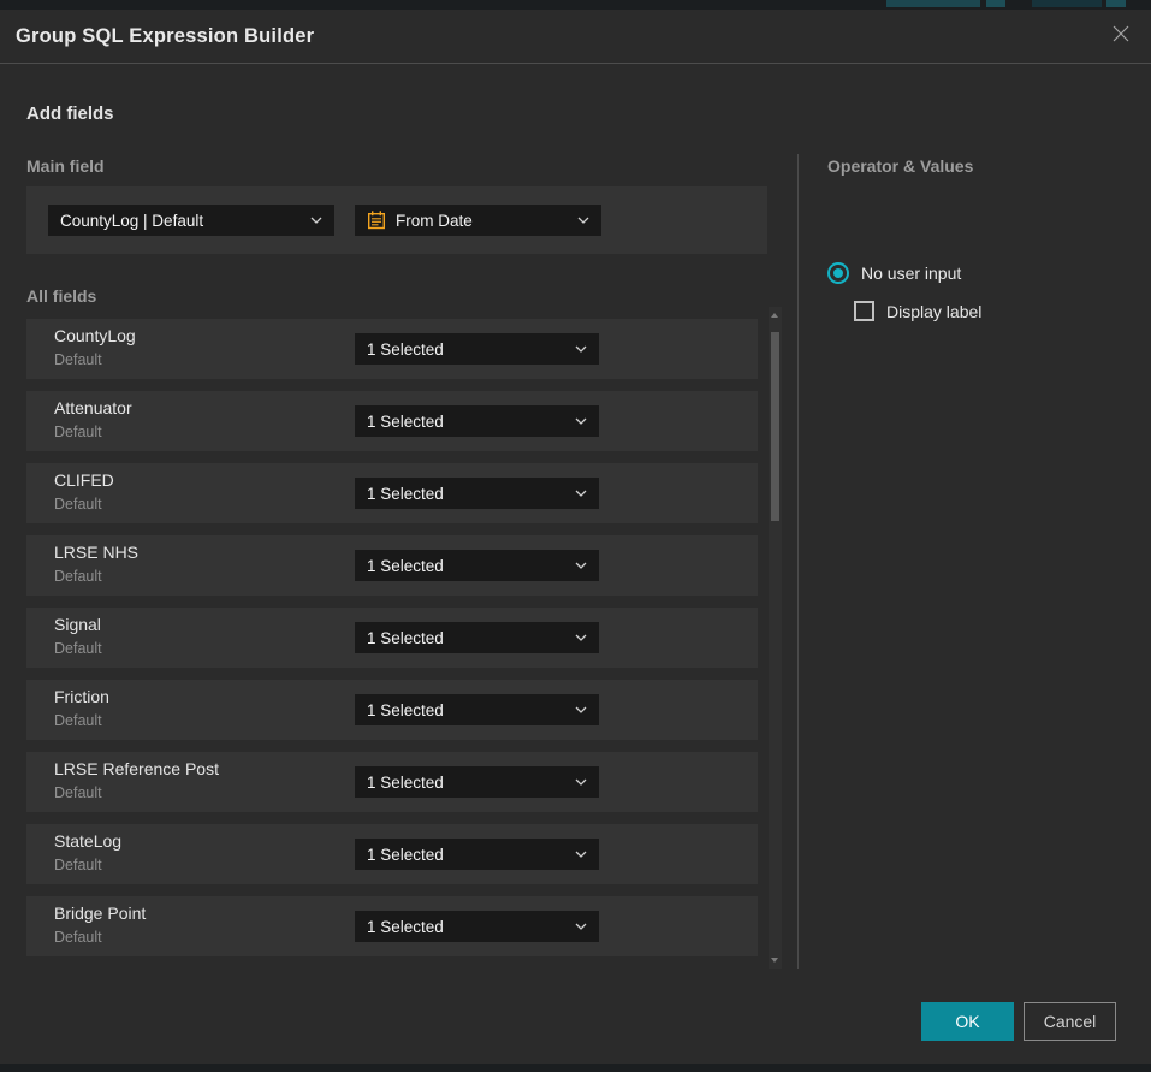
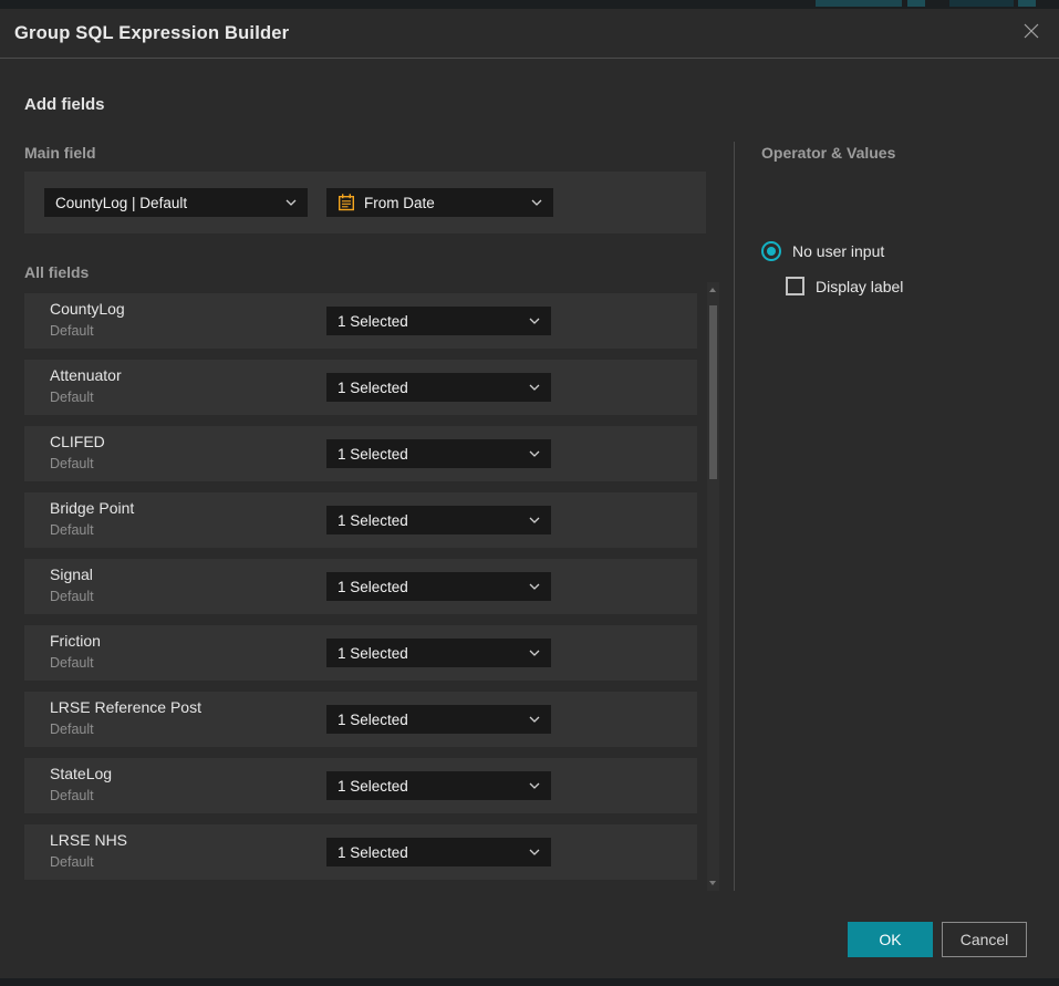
  Group SQL Expression Builder
  Add fields
  Main field
  CountyLog | Default
  From Date
  All fields
  CountyLog
  Default
  1 Selected
  Attenuator
  Default
  1 Selected
  CLIFED
  Default
  1 Selected
- LRSE NHS
+ Bridge Point
  Default
  1 Selected
  Signal
  Default
  1 Selected
  Friction
  Default
  1 Selected
  LRSE Reference Post
  Default
  1 Selected
  StateLog
  Default
  1 Selected
- Bridge Point
+ LRSE NHS
  Default
  1 Selected
  Operator & Values
  No user input
  Display label
  OK
  Cancel
